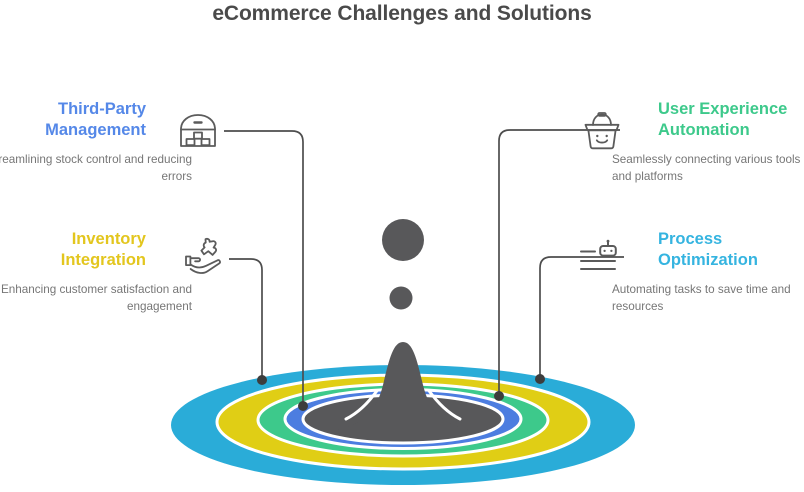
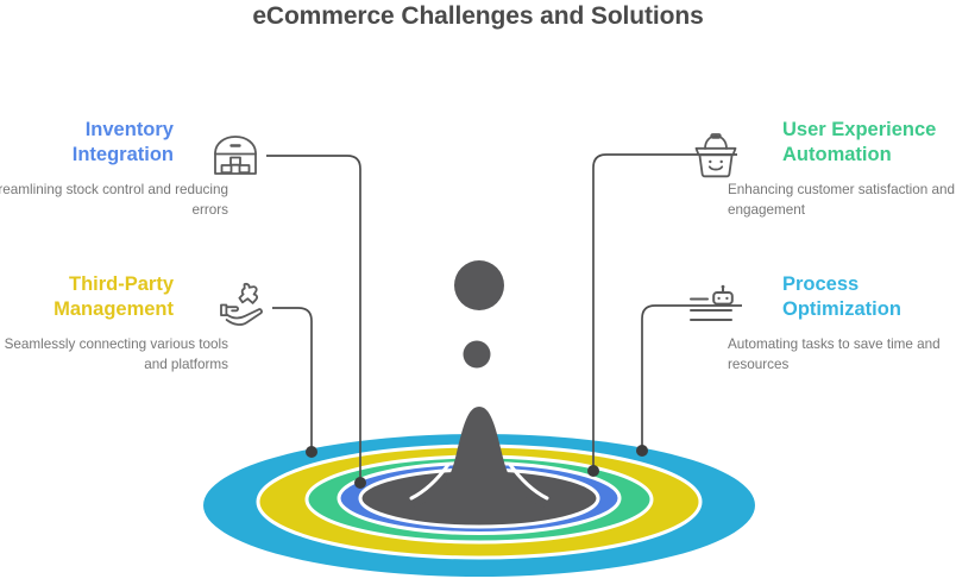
  eCommerce Challenges and Solutions
- Third-Party
+ Inventory
- Management
+ Integration
  reamlining stock control and reducing errors
- Inventory
+ Third-Party
- Integration
+ Management
- Enhancing customer satisfaction and engagement
+ Seamlessly connecting various tools and platforms
  User Experience
  Automation
- Seamlessly connecting various tools and platforms
+ Enhancing customer satisfaction and engagement
  Process
  Optimization
  Automating tasks to save time and resources
